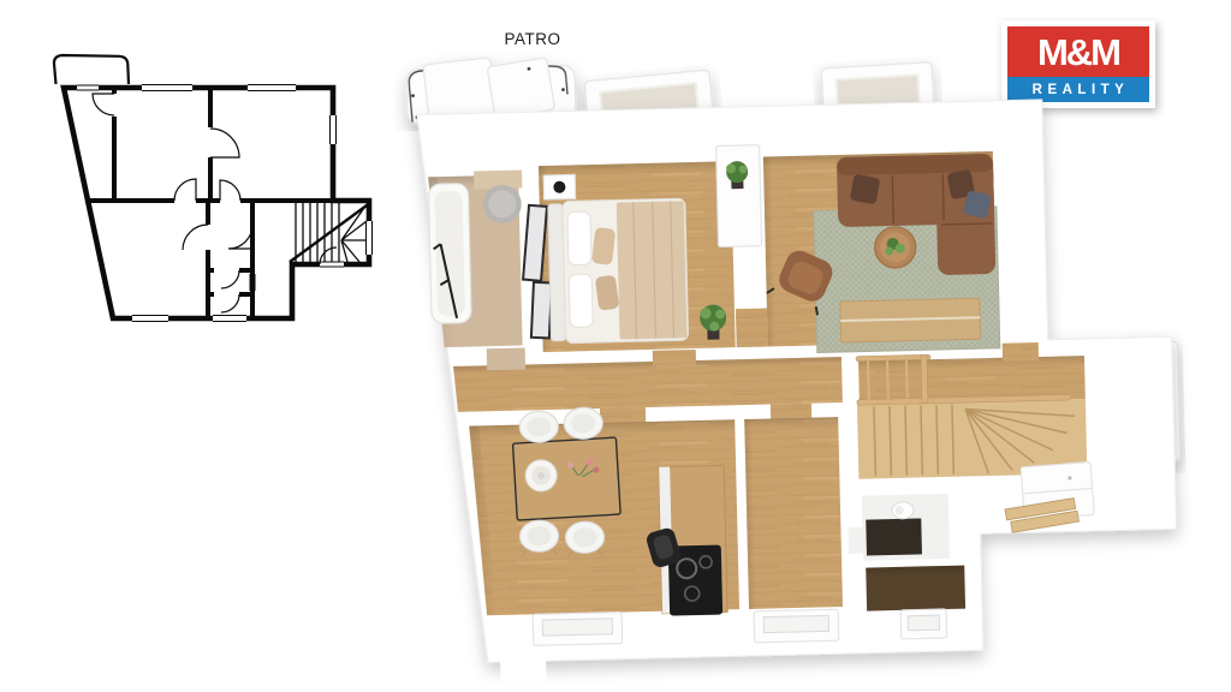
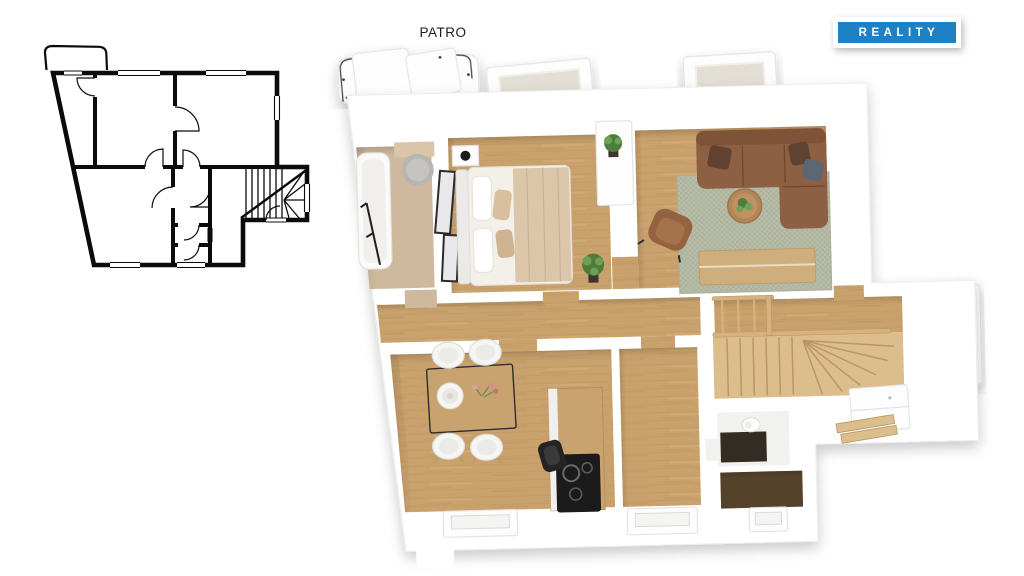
  PATRO
- M&M
  REALITY
